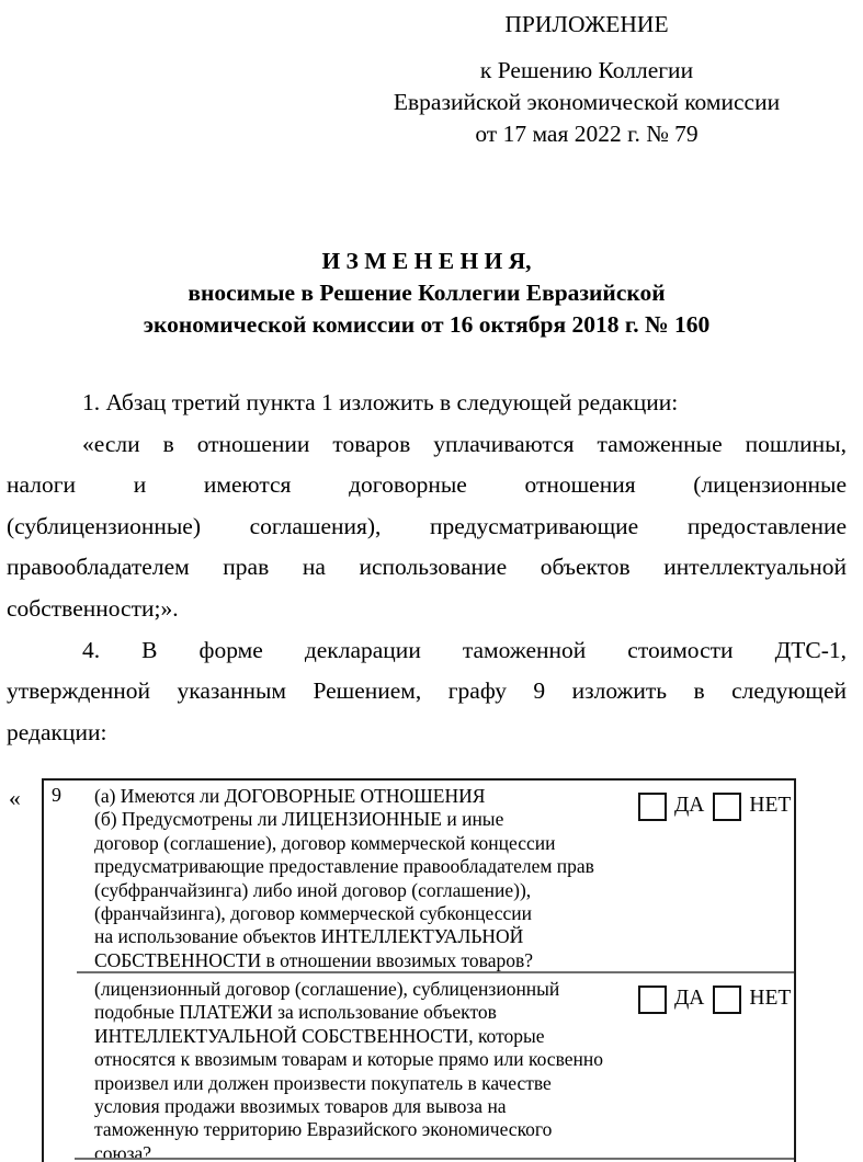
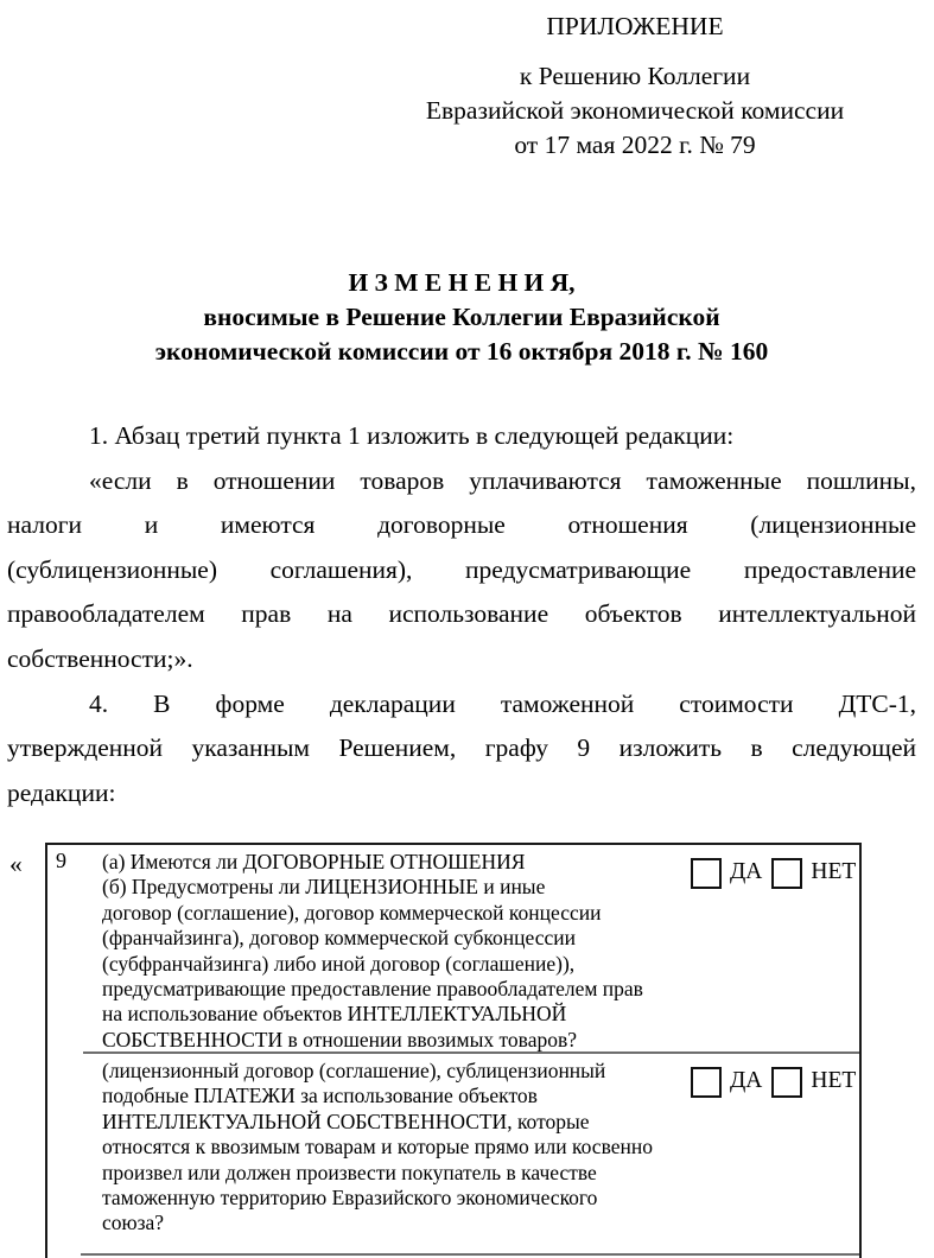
  ПРИЛОЖЕНИЕ
  к Решению Коллегии
  Евразийской экономической комиссии
  от 17 мая 2022 г. № 79
  И З М Е Н Е Н И Я,
  вносимые в Решение Коллегии Евразийской
  экономической комиссии от 16 октября 2018 г. № 160
  1. Абзац третий пункта 1 изложить в следующей редакции:
  «если в отношении товаров уплачиваются таможенные пошлины,
  налоги и имеются договорные отношения (лицензионные
  (сублицензионные) соглашения), предусматривающие предоставление
  правообладателем прав на использование объектов интеллектуальной
  собственности;».
  4. В форме декларации таможенной стоимости ДТС-1,
  утвержденной указанным Решением, графу 9 изложить в следующей
  редакции:
  «
  9
  (а) Имеются ли ДОГОВОРНЫЕ ОТНОШЕНИЯ
  (б) Предусмотрены ли ЛИЦЕНЗИОННЫЕ и иные
  договор (соглашение), договор коммерческой концессии
- предусматривающие предоставление правообладателем прав
+ (франчайзинга), договор коммерческой субконцессии
  (субфранчайзинга) либо иной договор (соглашение)),
- (франчайзинга), договор коммерческой субконцессии
+ предусматривающие предоставление правообладателем прав
  на использование объектов ИНТЕЛЛЕКТУАЛЬНОЙ
  СОБСТВЕННОСТИ в отношении ввозимых товаров?
  ДА
  НЕТ
  (лицензионный договор (соглашение), сублицензионный
  подобные ПЛАТЕЖИ за использование объектов
  ИНТЕЛЛЕКТУАЛЬНОЙ СОБСТВЕННОСТИ, которые
  относятся к ввозимым товарам и которые прямо или косвенно
  произвел или должен произвести покупатель в качестве
- условия продажи ввозимых товаров для вывоза на
  таможенную территорию Евразийского экономического
  союза?
  ДА
  НЕТ
